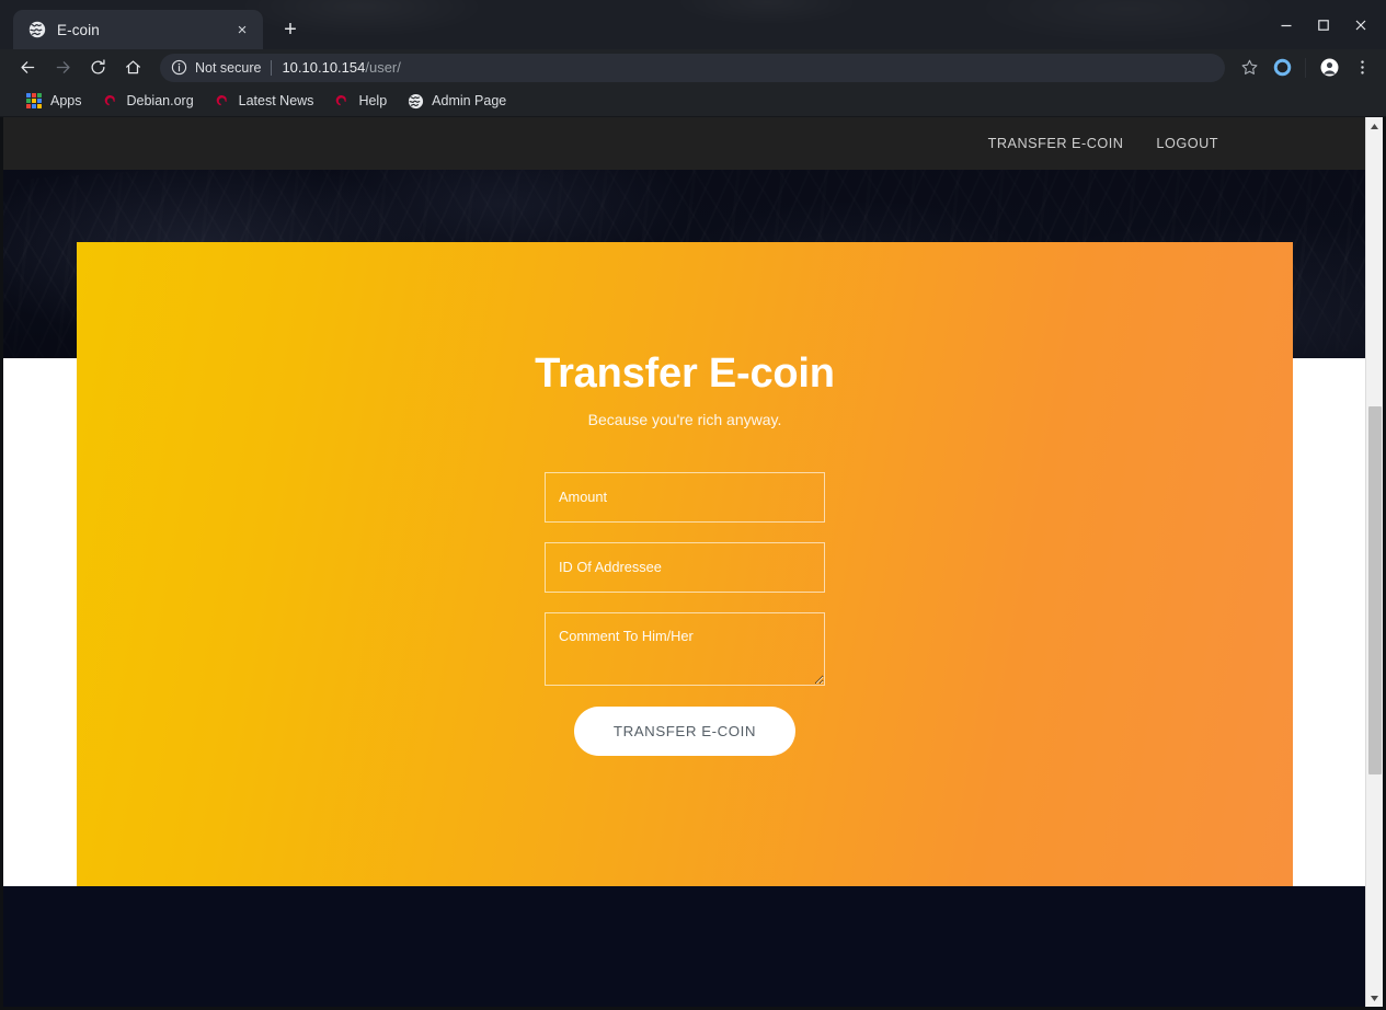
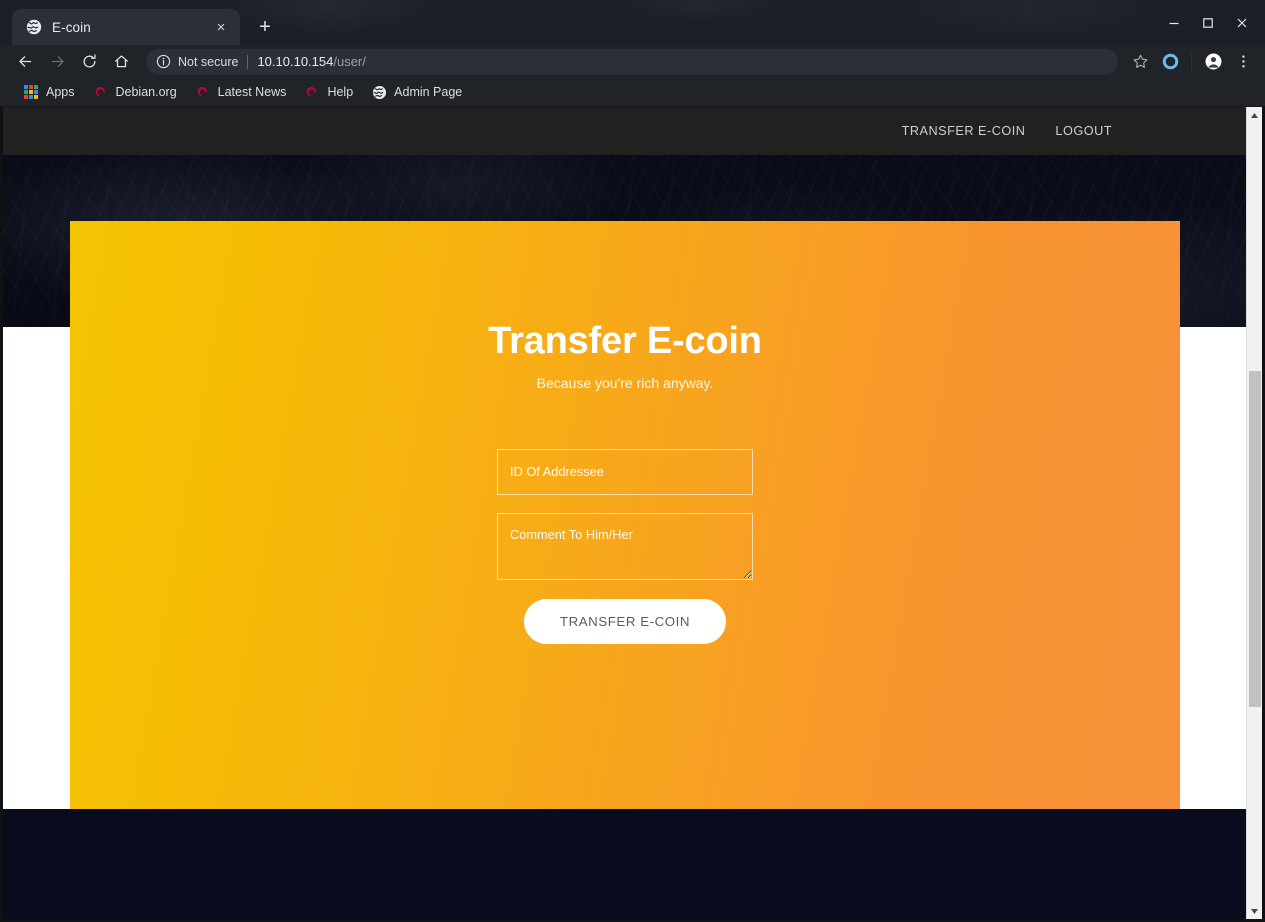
  E-coin
  ×
  +
  Not secure
  10.10.10.154/user/
  Apps
  Debian.org
  Latest News
  Help
  Admin Page
  TRANSFER E-COIN
  LOGOUT
  Transfer E-coin
  Because you're rich anyway.
- Amount
  ID Of Addressee
  Comment To Him/Her
  TRANSFER E-COIN
